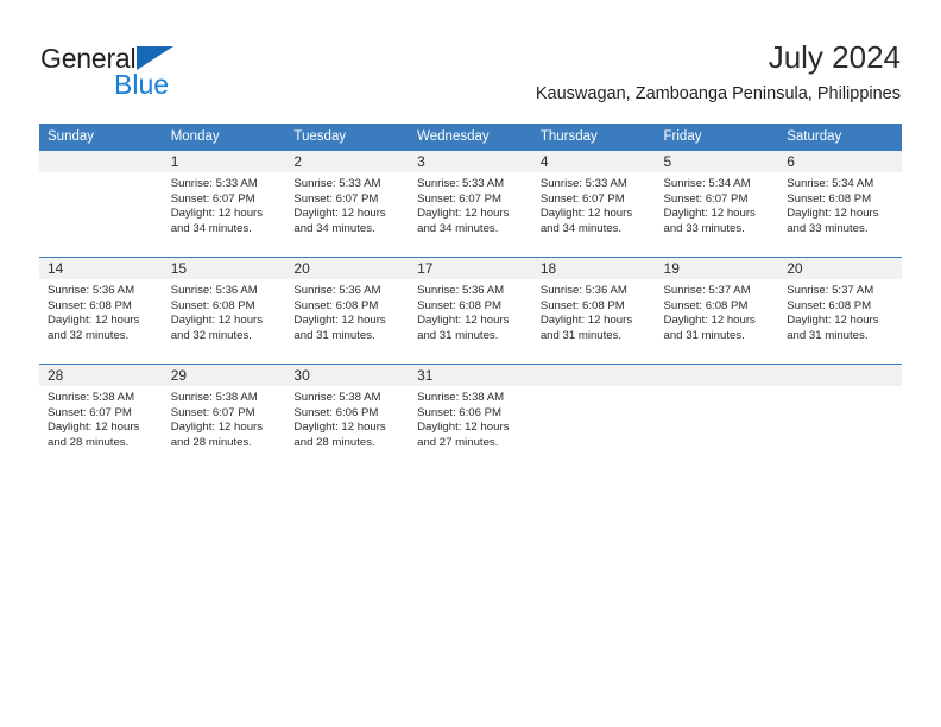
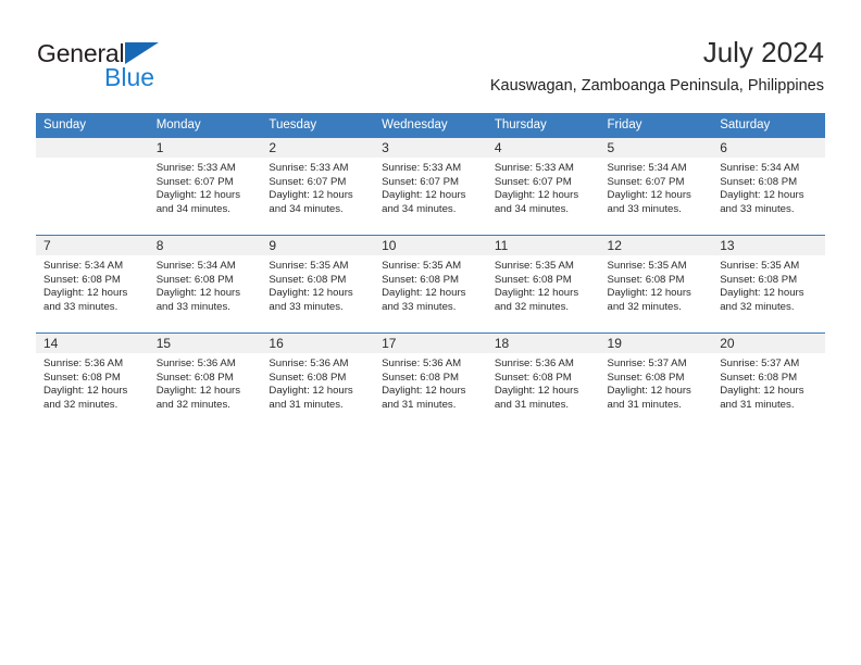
  General
  Blue
  July 2024
  Kauswagan, Zamboanga Peninsula, Philippines
  Sunday	Monday	Tuesday	Wednesday	Thursday	Friday	Saturday
  	1Sunrise: 5:33 AMSunset: 6:07 PMDaylight: 12 hoursand 34 minutes.	2Sunrise: 5:33 AMSunset: 6:07 PMDaylight: 12 hoursand 34 minutes.	3Sunrise: 5:33 AMSunset: 6:07 PMDaylight: 12 hoursand 34 minutes.	4Sunrise: 5:33 AMSunset: 6:07 PMDaylight: 12 hoursand 34 minutes.	5Sunrise: 5:34 AMSunset: 6:07 PMDaylight: 12 hoursand 33 minutes.	6Sunrise: 5:34 AMSunset: 6:08 PMDaylight: 12 hoursand 33 minutes.
+ 7Sunrise: 5:34 AMSunset: 6:08 PMDaylight: 12 hoursand 33 minutes.	8Sunrise: 5:34 AMSunset: 6:08 PMDaylight: 12 hoursand 33 minutes.	9Sunrise: 5:35 AMSunset: 6:08 PMDaylight: 12 hoursand 33 minutes.	10Sunrise: 5:35 AMSunset: 6:08 PMDaylight: 12 hoursand 33 minutes.	11Sunrise: 5:35 AMSunset: 6:08 PMDaylight: 12 hoursand 32 minutes.	12Sunrise: 5:35 AMSunset: 6:08 PMDaylight: 12 hoursand 32 minutes.	13Sunrise: 5:35 AMSunset: 6:08 PMDaylight: 12 hoursand 32 minutes.
- 14Sunrise: 5:36 AMSunset: 6:08 PMDaylight: 12 hoursand 32 minutes.	15Sunrise: 5:36 AMSunset: 6:08 PMDaylight: 12 hoursand 32 minutes.	20Sunrise: 5:36 AMSunset: 6:08 PMDaylight: 12 hoursand 31 minutes.	17Sunrise: 5:36 AMSunset: 6:08 PMDaylight: 12 hoursand 31 minutes.	18Sunrise: 5:36 AMSunset: 6:08 PMDaylight: 12 hoursand 31 minutes.	19Sunrise: 5:37 AMSunset: 6:08 PMDaylight: 12 hoursand 31 minutes.	20Sunrise: 5:37 AMSunset: 6:08 PMDaylight: 12 hoursand 31 minutes.
+ 14Sunrise: 5:36 AMSunset: 6:08 PMDaylight: 12 hoursand 32 minutes.	15Sunrise: 5:36 AMSunset: 6:08 PMDaylight: 12 hoursand 32 minutes.	16Sunrise: 5:36 AMSunset: 6:08 PMDaylight: 12 hoursand 31 minutes.	17Sunrise: 5:36 AMSunset: 6:08 PMDaylight: 12 hoursand 31 minutes.	18Sunrise: 5:36 AMSunset: 6:08 PMDaylight: 12 hoursand 31 minutes.	19Sunrise: 5:37 AMSunset: 6:08 PMDaylight: 12 hoursand 31 minutes.	20Sunrise: 5:37 AMSunset: 6:08 PMDaylight: 12 hoursand 31 minutes.
- 28Sunrise: 5:38 AMSunset: 6:07 PMDaylight: 12 hoursand 28 minutes.	29Sunrise: 5:38 AMSunset: 6:07 PMDaylight: 12 hoursand 28 minutes.	30Sunrise: 5:38 AMSunset: 6:06 PMDaylight: 12 hoursand 28 minutes.	31Sunrise: 5:38 AMSunset: 6:06 PMDaylight: 12 hoursand 27 minutes.
